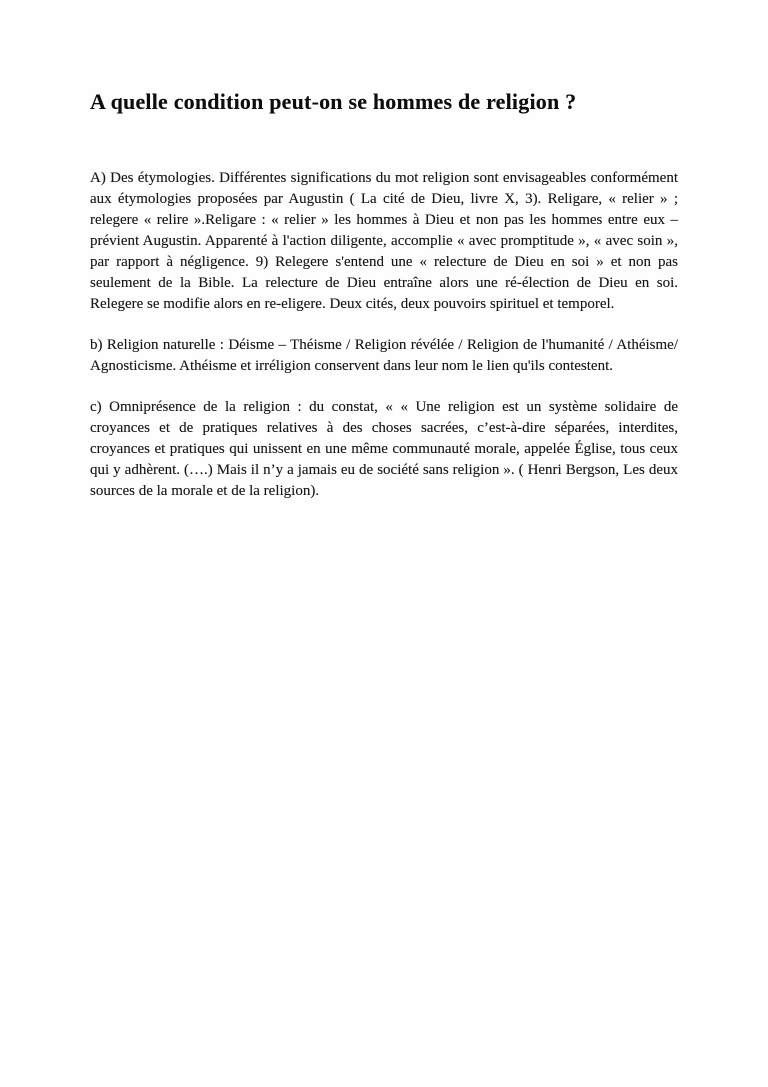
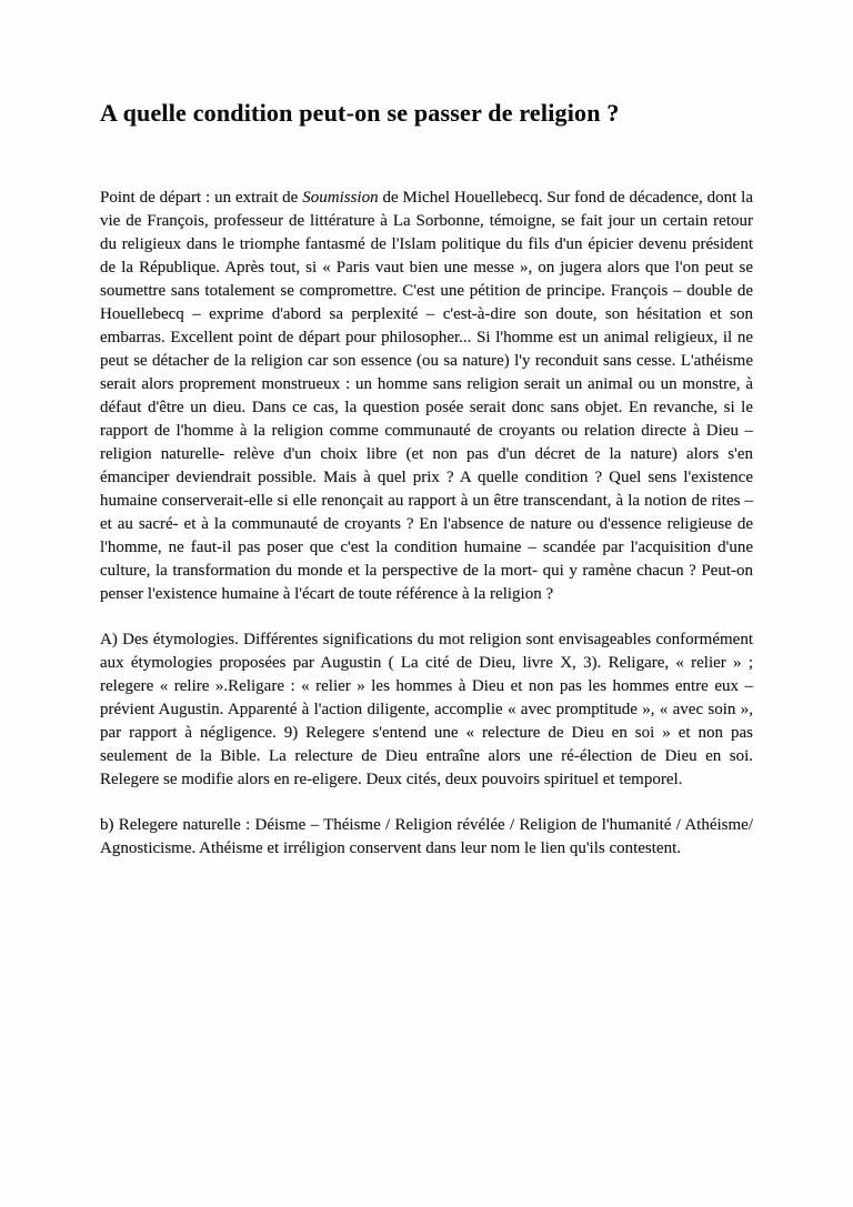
- A quelle condition peut-on se hommes de religion ?
+ A quelle condition peut-on se passer de religion ?
+ Point de départ : un extrait de Soumission de Michel Houellebecq. Sur fond de décadence, dont la vie de François, professeur de littérature à La Sorbonne, témoigne, se fait jour un certain retour du religieux dans le triomphe fantasmé de l'Islam politique du fils d'un épicier devenu président de la République. Après tout, si « Paris vaut bien une messe », on jugera alors que l'on peut se soumettre sans totalement se compromettre. C'est une pétition de principe. François – double de Houellebecq – exprime d'abord sa perplexité – c'est-à-dire son doute, son hésitation et son embarras. Excellent point de départ pour philosopher... Si l'homme est un animal religieux, il ne peut se détacher de la religion car son essence (ou sa nature) l'y reconduit sans cesse. L'athéisme serait alors proprement monstrueux : un homme sans religion serait un animal ou un monstre, à défaut d'être un dieu. Dans ce cas, la question posée serait donc sans objet. En revanche, si le rapport de l'homme à la religion comme communauté de croyants ou relation directe à Dieu – religion naturelle- relève d'un choix libre (et non pas d'un décret de la nature) alors s'en émanciper deviendrait possible. Mais à quel prix ? A quelle condition ? Quel sens l'existence humaine conserverait-elle si elle renonçait au rapport à un être transcendant, à la notion de rites – et au sacré- et à la communauté de croyants ? En l'absence de nature ou d'essence religieuse de l'homme, ne faut-il pas poser que c'est la condition humaine – scandée par l'acquisition d'une culture, la transformation du monde et la perspective de la mort- qui y ramène chacun ? Peut-on penser l'existence humaine à l'écart de toute référence à la religion ?
  A) Des étymologies. Différentes significations du mot religion sont envisageables conformément aux étymologies proposées par Augustin ( La cité de Dieu, livre X, 3). Religare, « relier » ; relegere « relire ».Religare : « relier » les hommes à Dieu et non pas les hommes entre eux – prévient Augustin. Apparenté à l'action diligente, accomplie « avec promptitude », « avec soin », par rapport à négligence. 9) Relegere s'entend une « relecture de Dieu en soi » et non pas seulement de la Bible. La relecture de Dieu entraîne alors une ré-élection de Dieu en soi. Relegere se modifie alors en re-eligere. Deux cités, deux pouvoirs spirituel et temporel.
- b) Religion naturelle : Déisme – Théisme / Religion révélée / Religion de l'humanité / Athéisme/ Agnosticisme. Athéisme et irréligion conservent dans leur nom le lien qu'ils contestent.
+ b) Relegere naturelle : Déisme – Théisme / Religion révélée / Religion de l'humanité / Athéisme/ Agnosticisme. Athéisme et irréligion conservent dans leur nom le lien qu'ils contestent.
- c) Omniprésence de la religion : du constat, « « Une religion est un système solidaire de croyances et de pratiques relatives à des choses sacrées, c’est-à-dire séparées, interdites, croyances et pratiques qui unissent en une même communauté morale, appelée Église, tous ceux qui y adhèrent. (….) Mais il n’y a jamais eu de société sans religion ». ( Henri Bergson, Les deux sources de la morale et de la religion).
